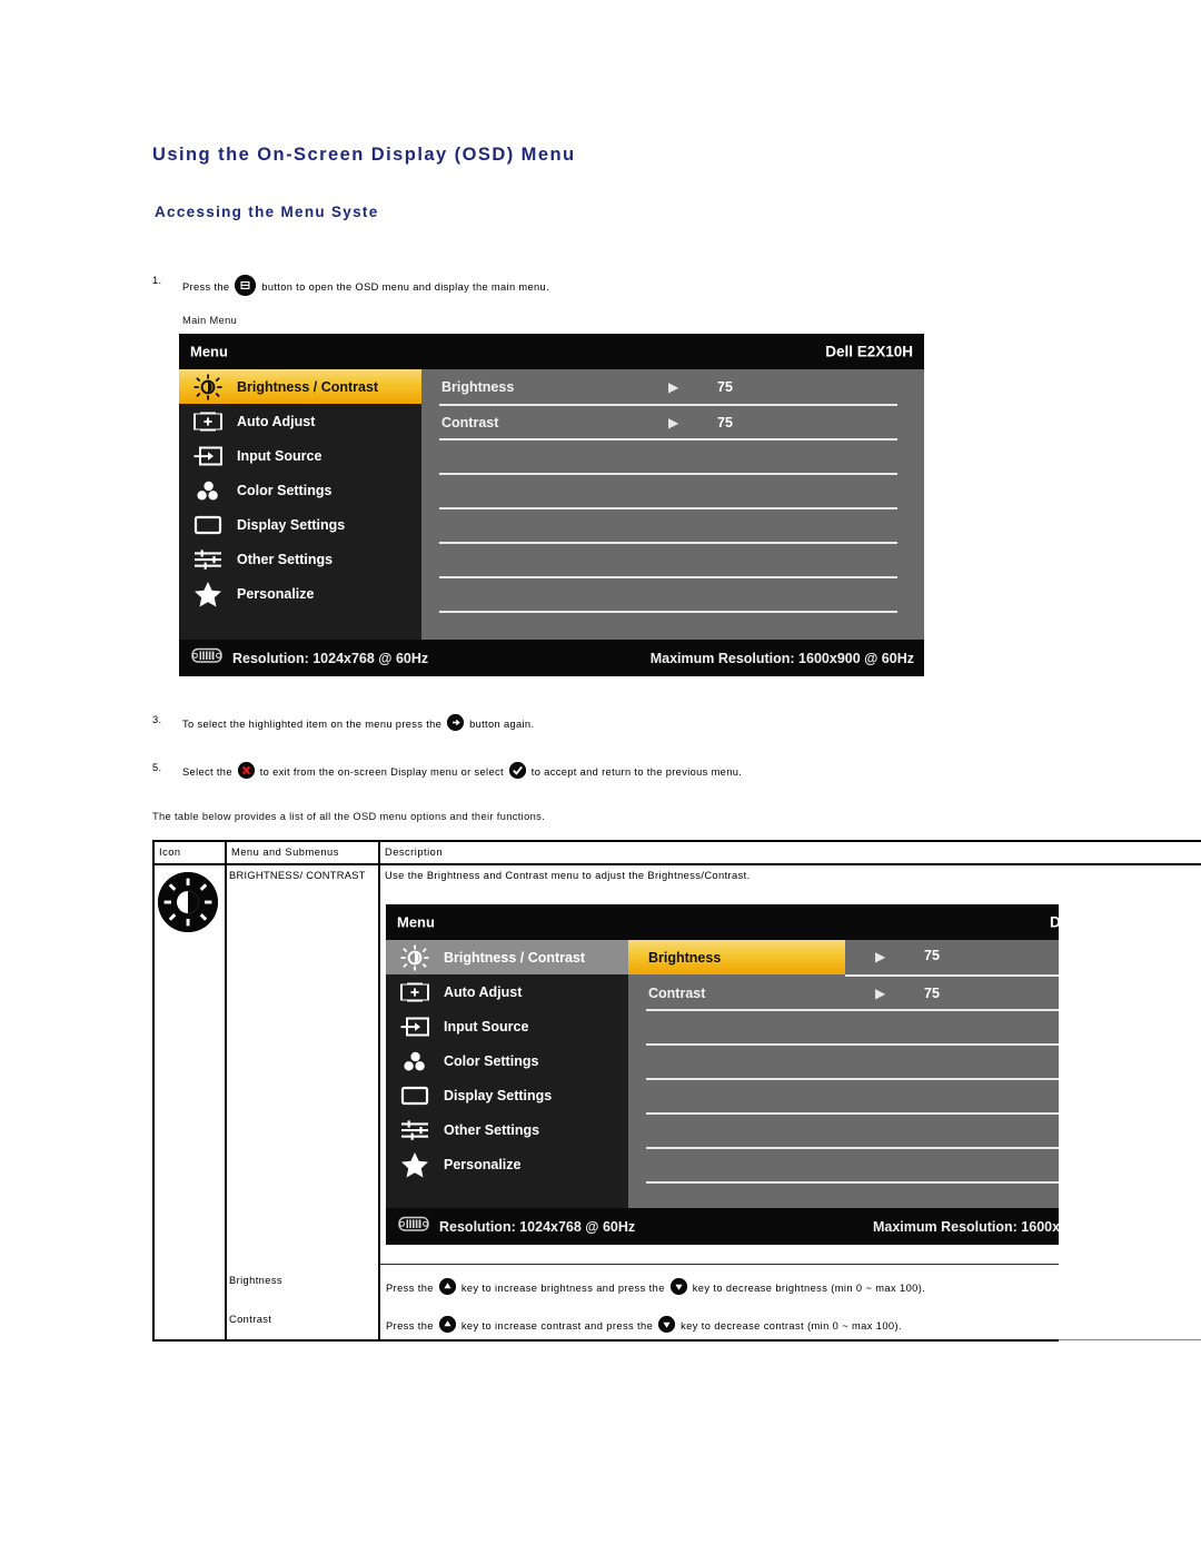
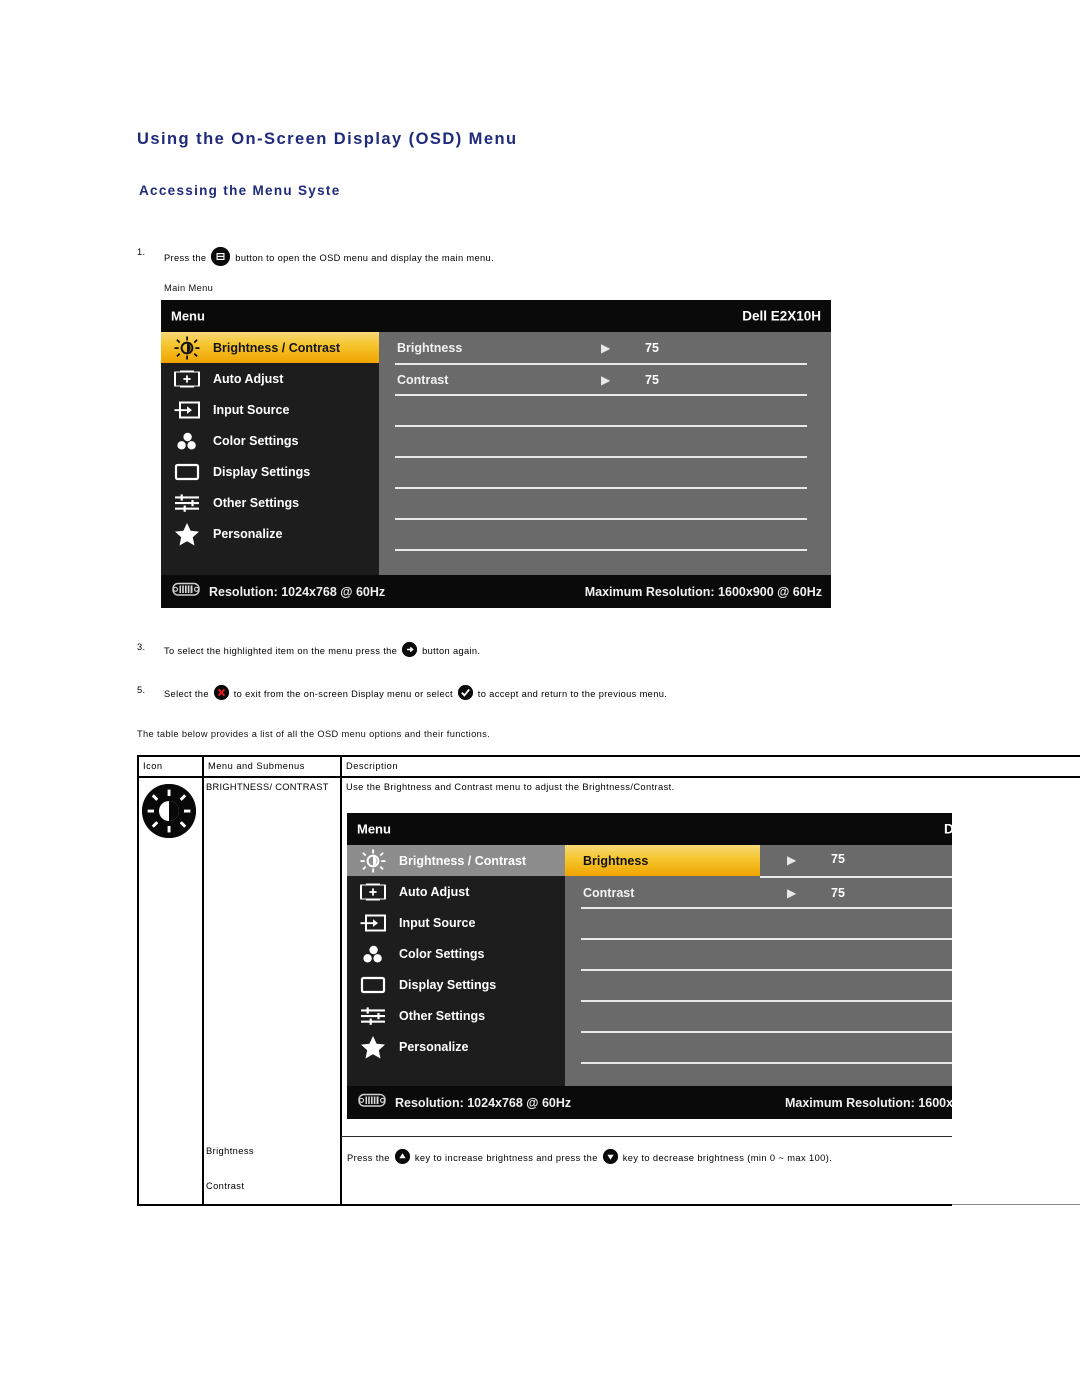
  Using the On-Screen Display (OSD) Menu
  Accessing the Menu Syste
  1.
  Press the button to open the OSD menu and display the main menu.
  Main Menu
  Menu
  Dell E2X10H
  Brightness / Contrast
  Auto Adjust
  Input Source
  Color Settings
  Display Settings
  Other Settings
  Personalize
  Brightness
  ▶
  75
  Contrast
  ▶
  75
  Resolution: 1024x768 @ 60Hz
  Maximum Resolution: 1600x900 @ 60Hz
  3.
  To select the highlighted item on the menu press the button again.
  5.
  Select the to exit from the on-screen Display menu or select to accept and return to the previous menu.
  The table below provides a list of all the OSD menu options and their functions.
  Icon
  Menu and Submenus
  Description
  BRIGHTNESS/ CONTRAST
  Use the Brightness and Contrast menu to adjust the Brightness/Contrast.
  Menu
  Brightness / Contrast
  Auto Adjust
  Input Source
  Color Settings
  Display Settings
  Other Settings
  Personalize
  Brightness
  ▶
  75
  Contrast
  ▶
  75
  Resolution: 1024x768 @ 60Hz
  Maximum Resolution: 1600x
  Brightness
  Press the key to increase brightness and press the key to decrease brightness (min 0 ~ max 100).
  Contrast
- Press the key to increase contrast and press the key to decrease contrast (min 0 ~ max 100).
